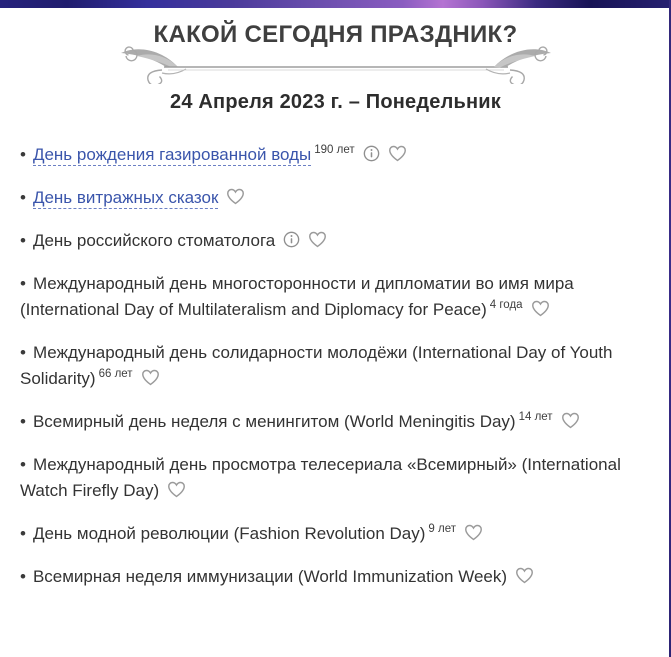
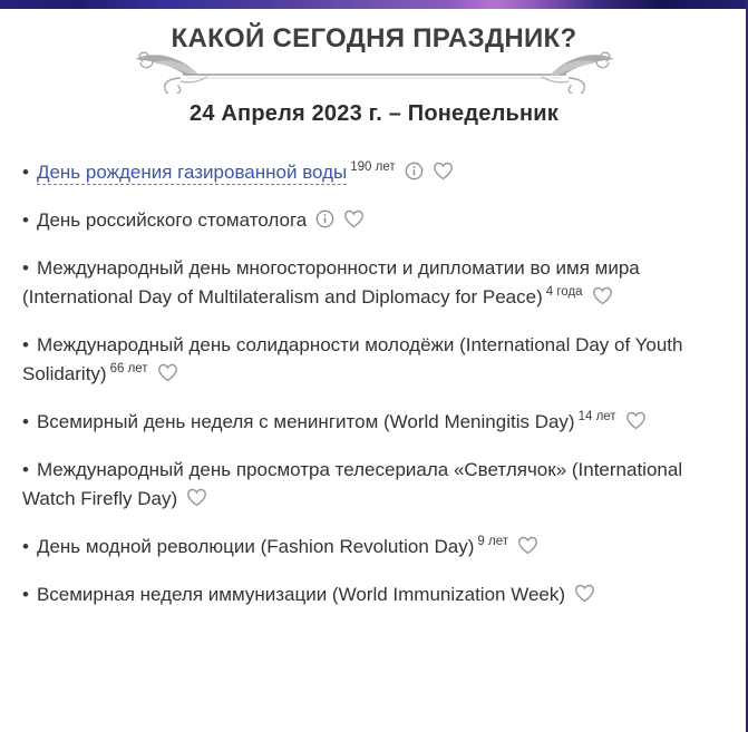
  КАКОЙ СЕГОДНЯ ПРАЗДНИК?
  24 Апреля 2023 г. – Понедельник
  • День рождения газированной воды 190 лет
- • День витражных сказок
  • День российского стоматолога
  • Международный день многосторонности и дипломатии во имя мира (International Day of Multilateralism and Diplomacy for Peace) 4 года
  • Международный день солидарности молодёжи (International Day of Youth Solidarity) 66 лет
  • Всемирный день неделя с менингитом (World Meningitis Day) 14 лет
- • Международный день просмотра телесериала «Всемирный» (International Watch Firefly Day)
+ • Международный день просмотра телесериала «Светлячок» (International Watch Firefly Day)
  • День модной революции (Fashion Revolution Day) 9 лет
  • Всемирная неделя иммунизации (World Immunization Week)
